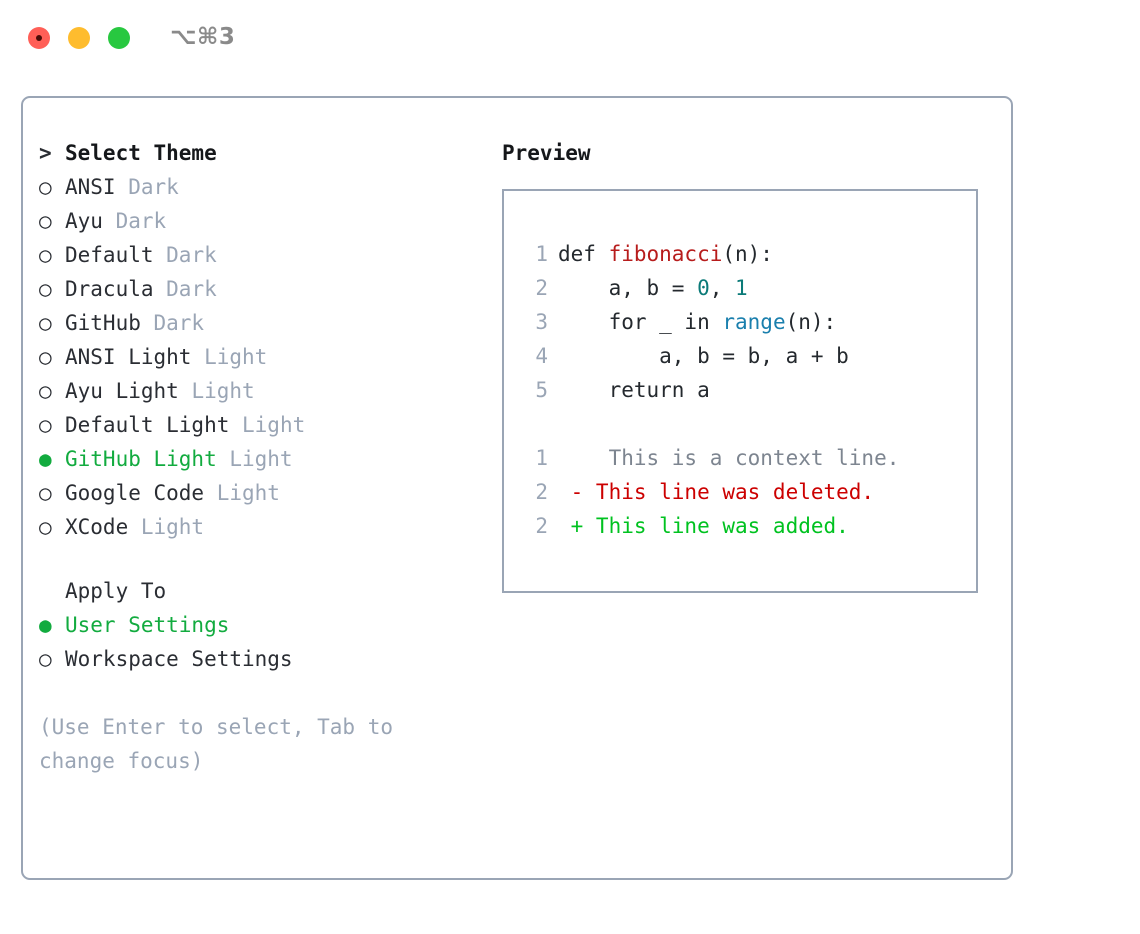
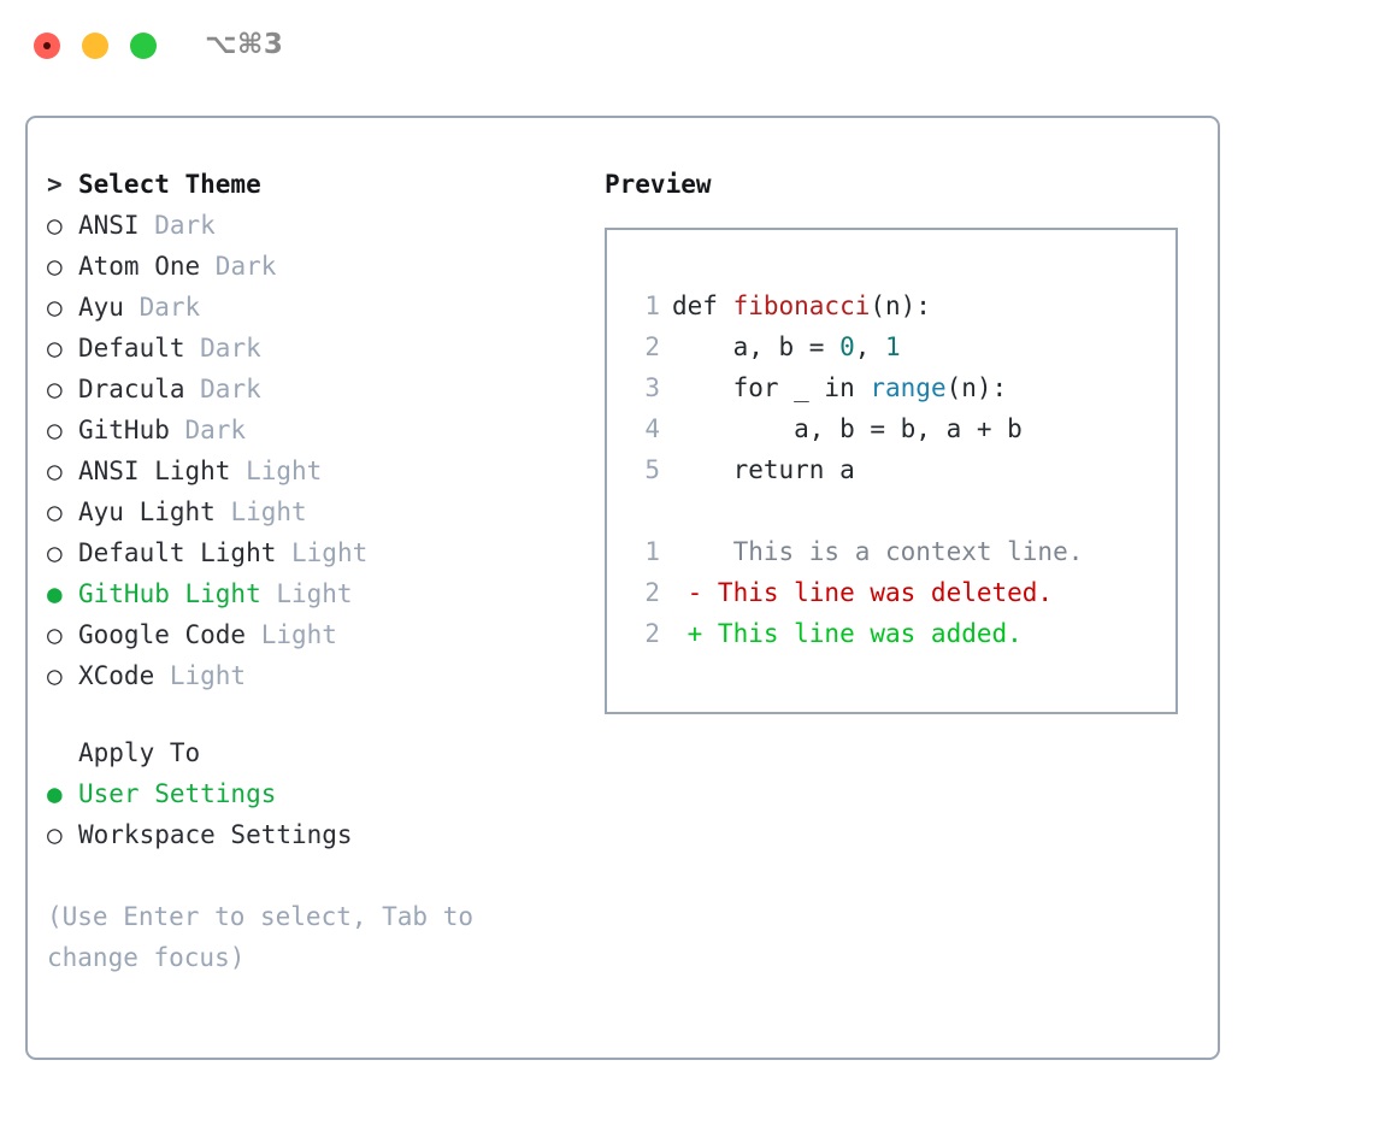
  ⌥⌘3
  > Select Theme
  ○ ANSI Dark
+ ○ Atom One Dark
  ○ Ayu Dark
  ○ Default Dark
  ○ Dracula Dark
  ○ GitHub Dark
  ○ ANSI Light Light
  ○ Ayu Light Light
  ○ Default Light Light
  ● GitHub Light Light
  ○ Google Code Light
  ○ XCode Light
  Apply To
  ● User Settings
  ○ Workspace Settings
  (Use Enter to select, Tab to change focus)
  Preview
  1 def fibonacci(n):
  2 a, b = 0, 1
  3 for _ in range(n):
  4 a, b = b, a + b
  5 return a
  1 This is a context line.
  2 - This line was deleted.
  2 + This line was added.
